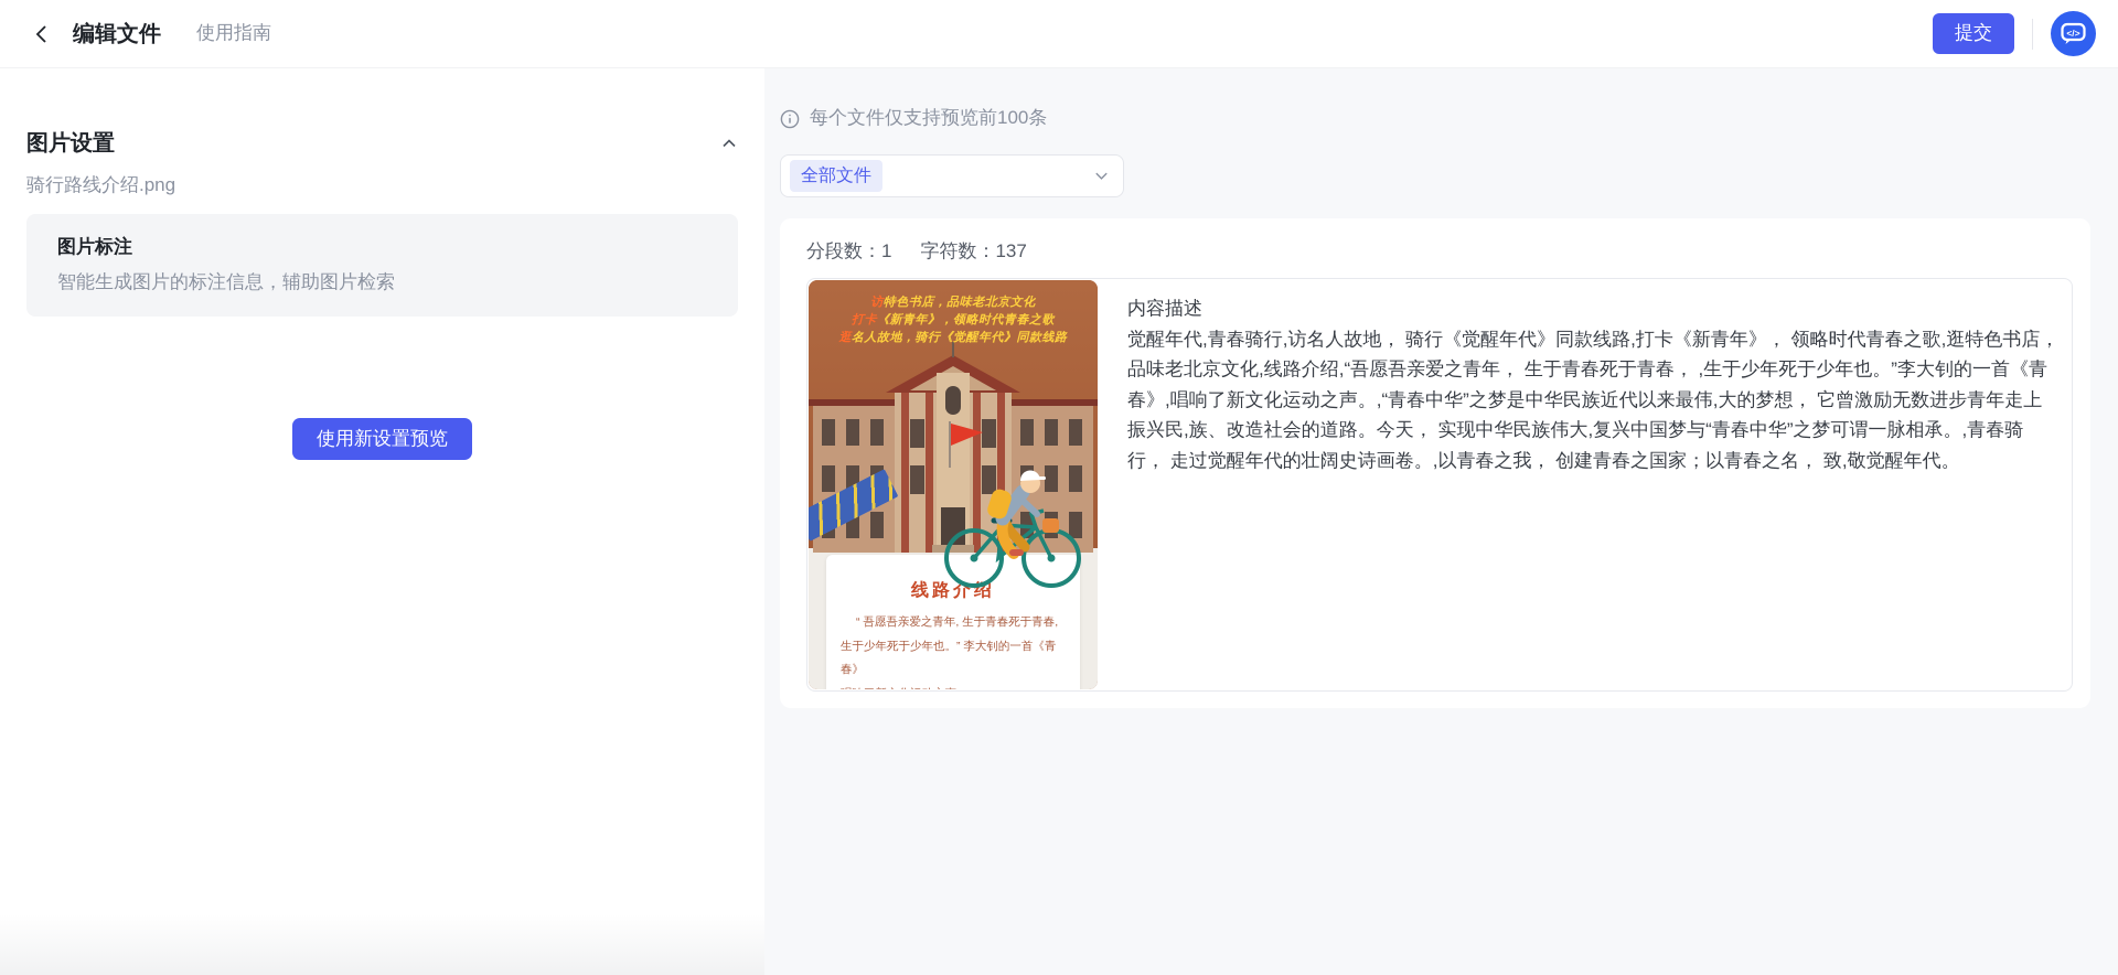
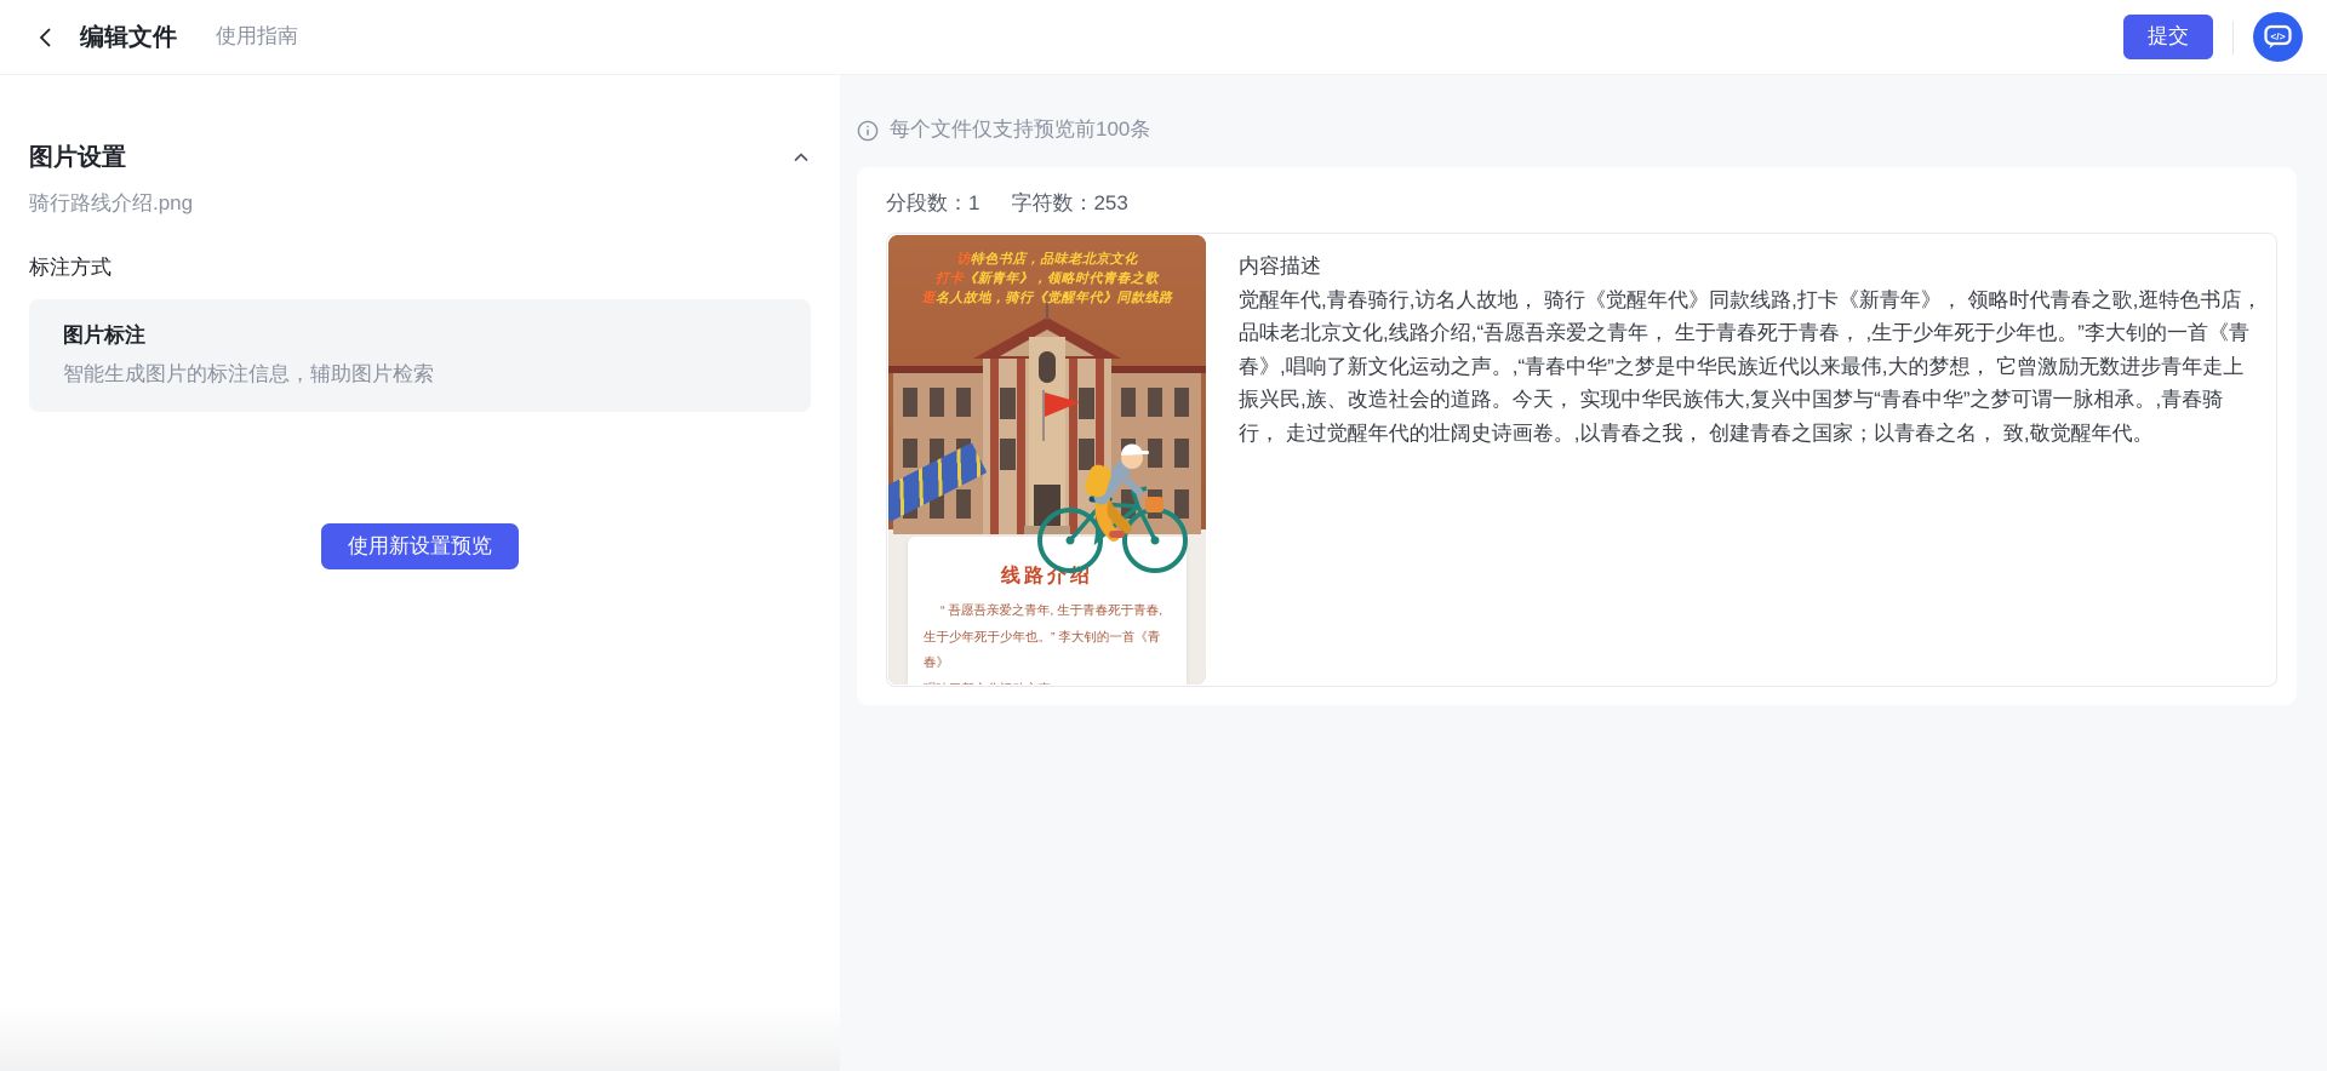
  编辑文件
  使用指南
  提交
  </>
  图片设置
  骑行路线介绍.png
+ 标注方式
  图片标注
  智能生成图片的标注信息，辅助图片检索
  使用新设置预览
  每个文件仅支持预览前100条
- 全部文件
  分段数：1
- 字符数：137
+ 字符数：253
  访特色书店，品味老北京文化
  打卡《新青年》，领略时代青春之歌
  逛名人故地，骑行《觉醒年代》同款线路
  线路介绍
  “ 吾愿吾亲爱之青年, 生于青春死于青春,
  生于少年死于少年也。” 李大钊的一首《青春》
  内容描述
  觉醒年代,青春骑行,访名人故地， 骑行《觉醒年代》同款线路,打卡《新青年》， 领略时代青春之歌,逛特色书店， 品味老北京文化,线路介绍,“吾愿吾亲爱之青年， 生于青春死于青春， ,生于少年死于少年也。”李大钊的一首《青春》,唱响了新文化运动之声。,“青春中华”之梦是中华民族近代以来最伟,大的梦想， 它曾激励无数进步青年走上振兴民,族、改造社会的道路。今天， 实现中华民族伟大,复兴中国梦与“青春中华”之梦可谓一脉相承。,青春骑行， 走过觉醒年代的壮阔史诗画卷。,以青春之我， 创建青春之国家；以青春之名， 致,敬觉醒年代。
